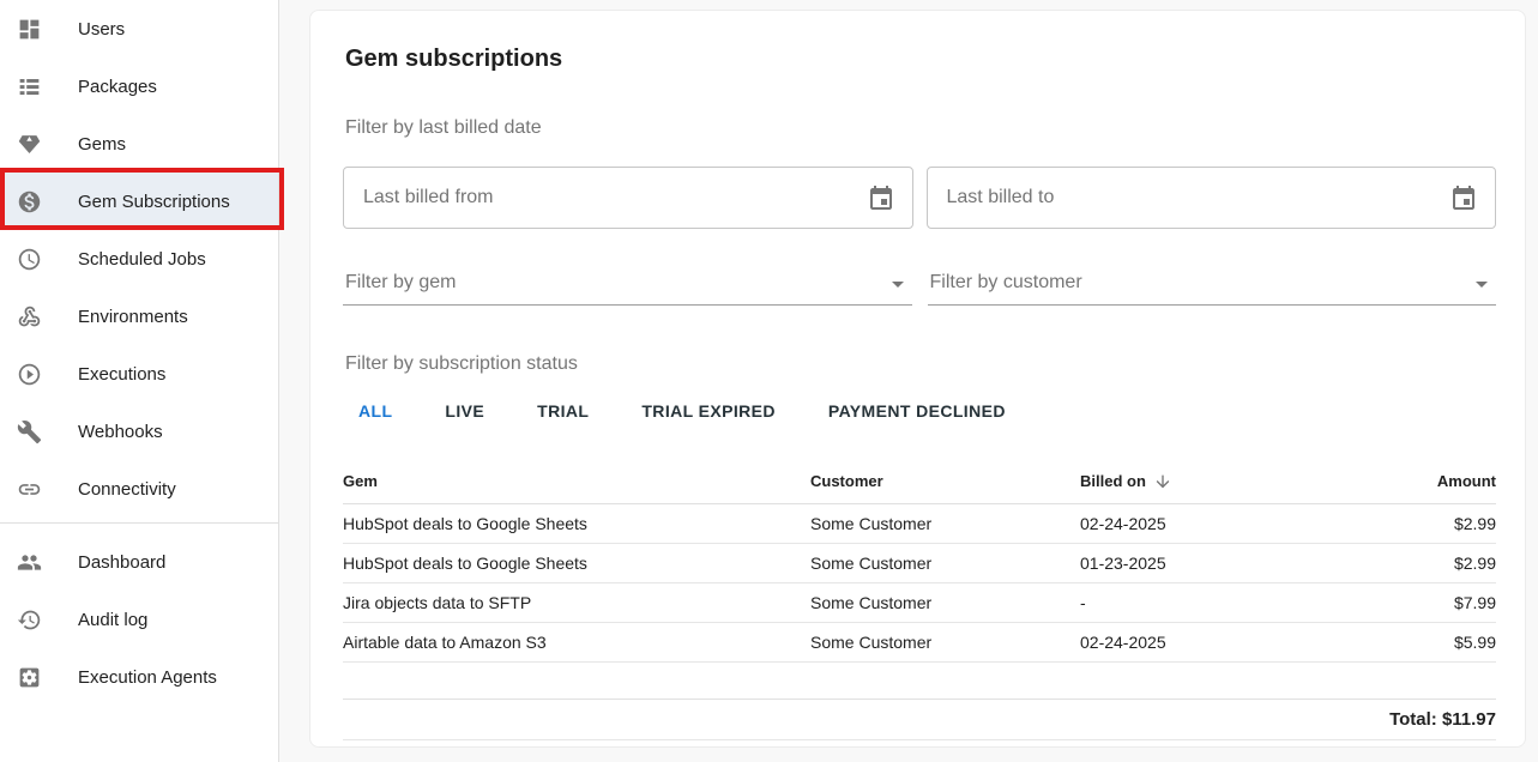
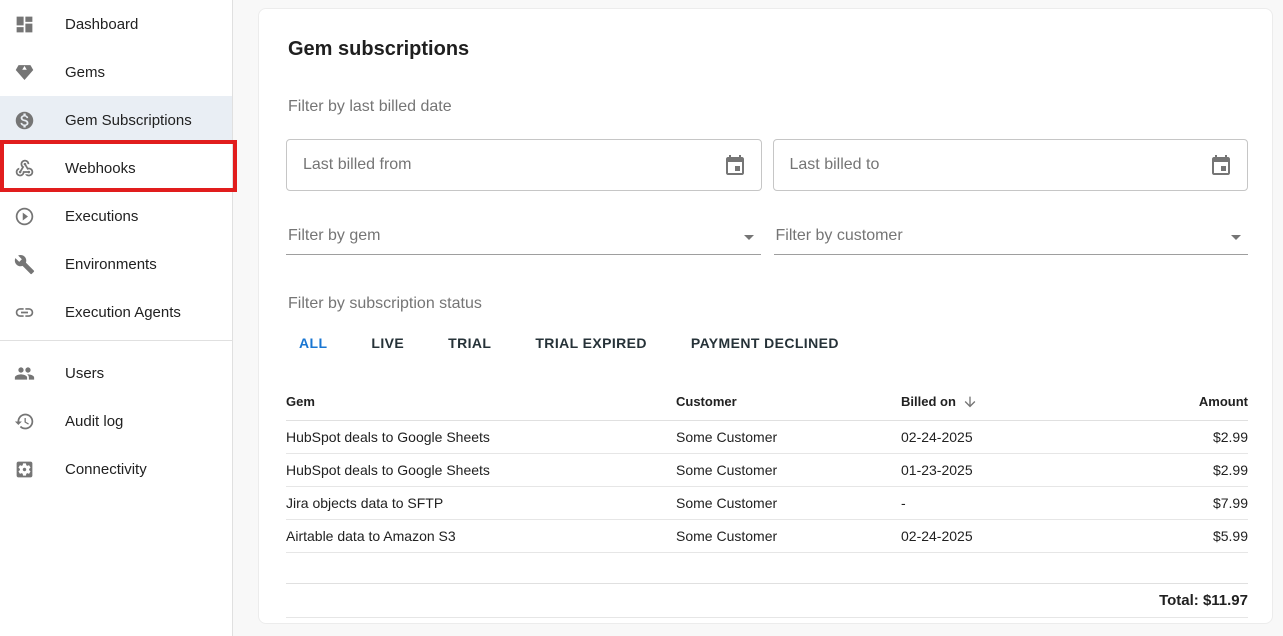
- Users
+ Dashboard
- Packages
  Gems
  Gem Subscriptions
- Scheduled Jobs
- Environments
+ Webhooks
  Executions
- Webhooks
+ Environments
- Connectivity
+ Execution Agents
- Dashboard
+ Users
  Audit log
- Execution Agents
+ Connectivity
  Gem subscriptions
  Filter by last billed date
  Last billed from
  Last billed to
  Filter by gem
  Filter by customer
  Filter by subscription status
  ALL
  LIVE
  TRIAL
  TRIAL EXPIRED
  PAYMENT DECLINED
  Gem
  Customer
  Billed on
  Amount
  HubSpot deals to Google Sheets
  Some Customer
  02-24-2025
  $2.99
  HubSpot deals to Google Sheets
  Some Customer
  01-23-2025
  $2.99
  Jira objects data to SFTP
  Some Customer
  -
  $7.99
  Airtable data to Amazon S3
  Some Customer
  02-24-2025
  $5.99
  Total: $11.97
